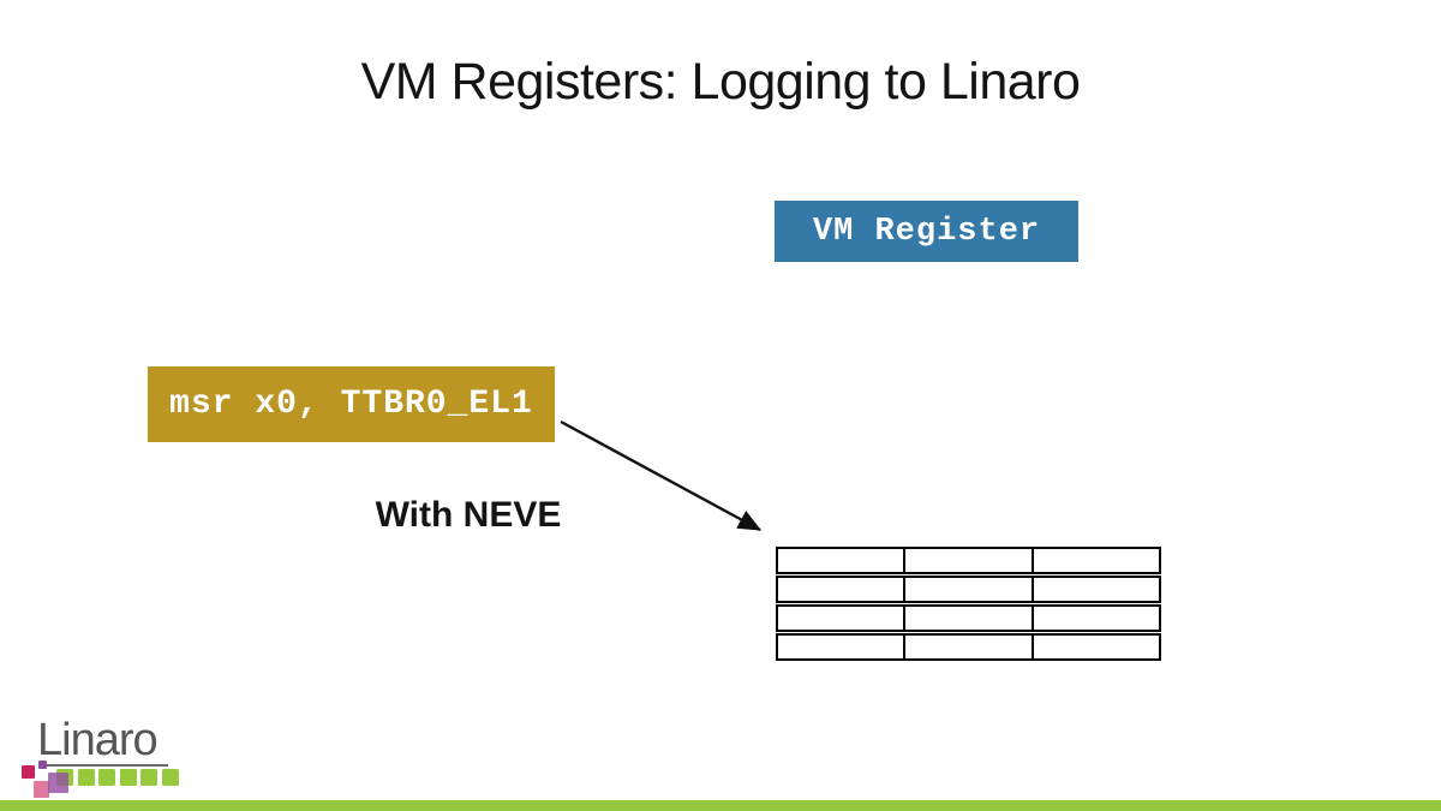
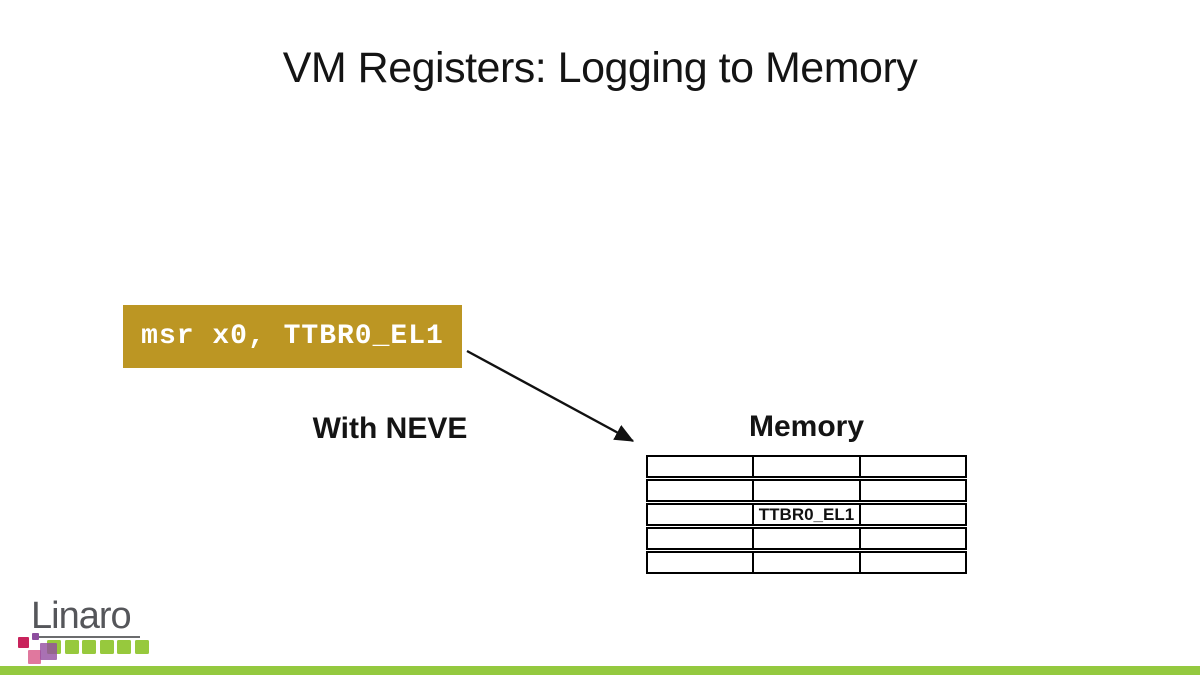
- VM Registers: Logging to Linaro
+ VM Registers: Logging to Memory
- VM Register
  msr x0, TTBR0_EL1
  With NEVE
+ Memory
+ TTBR0_EL1
  Linaro
